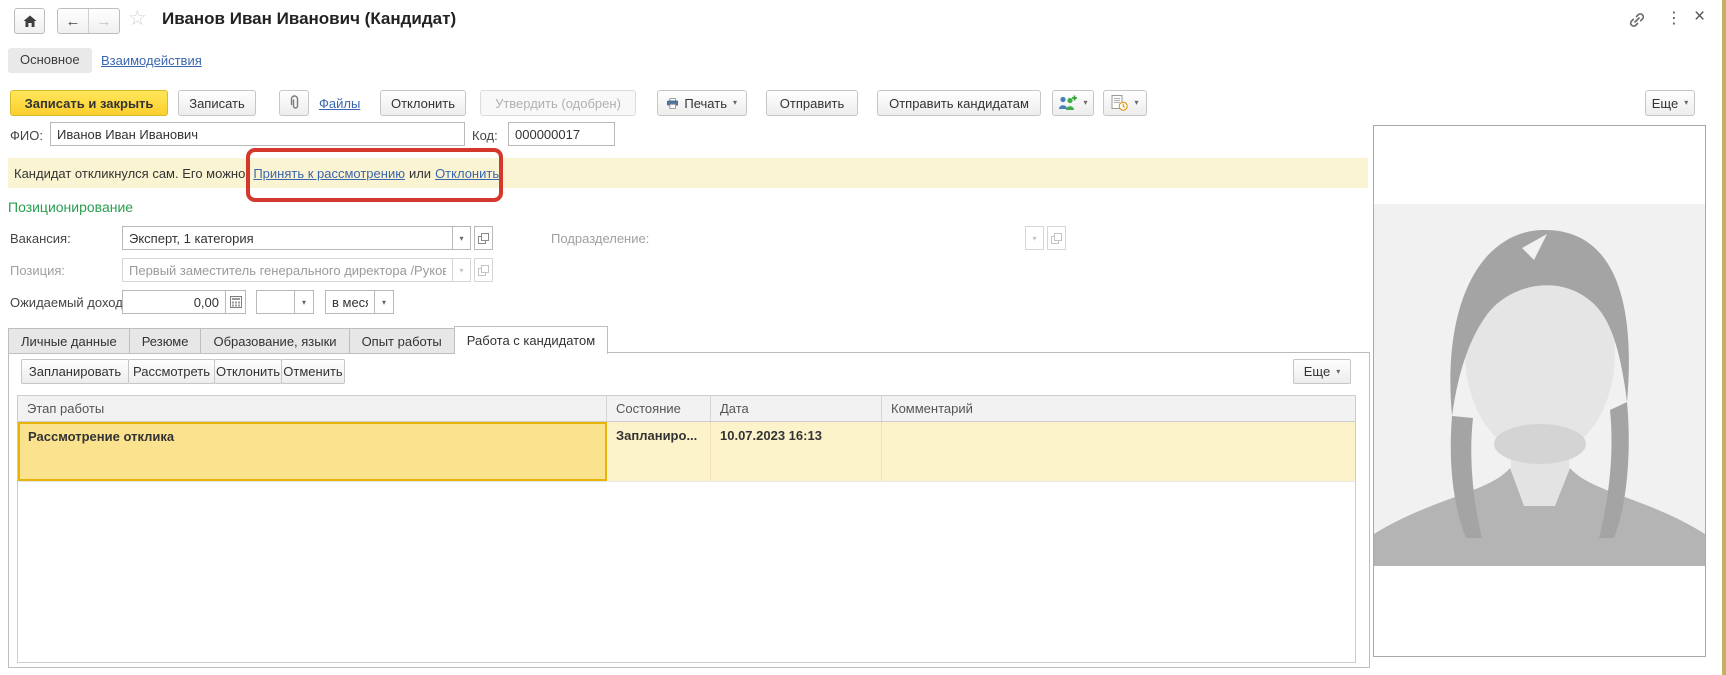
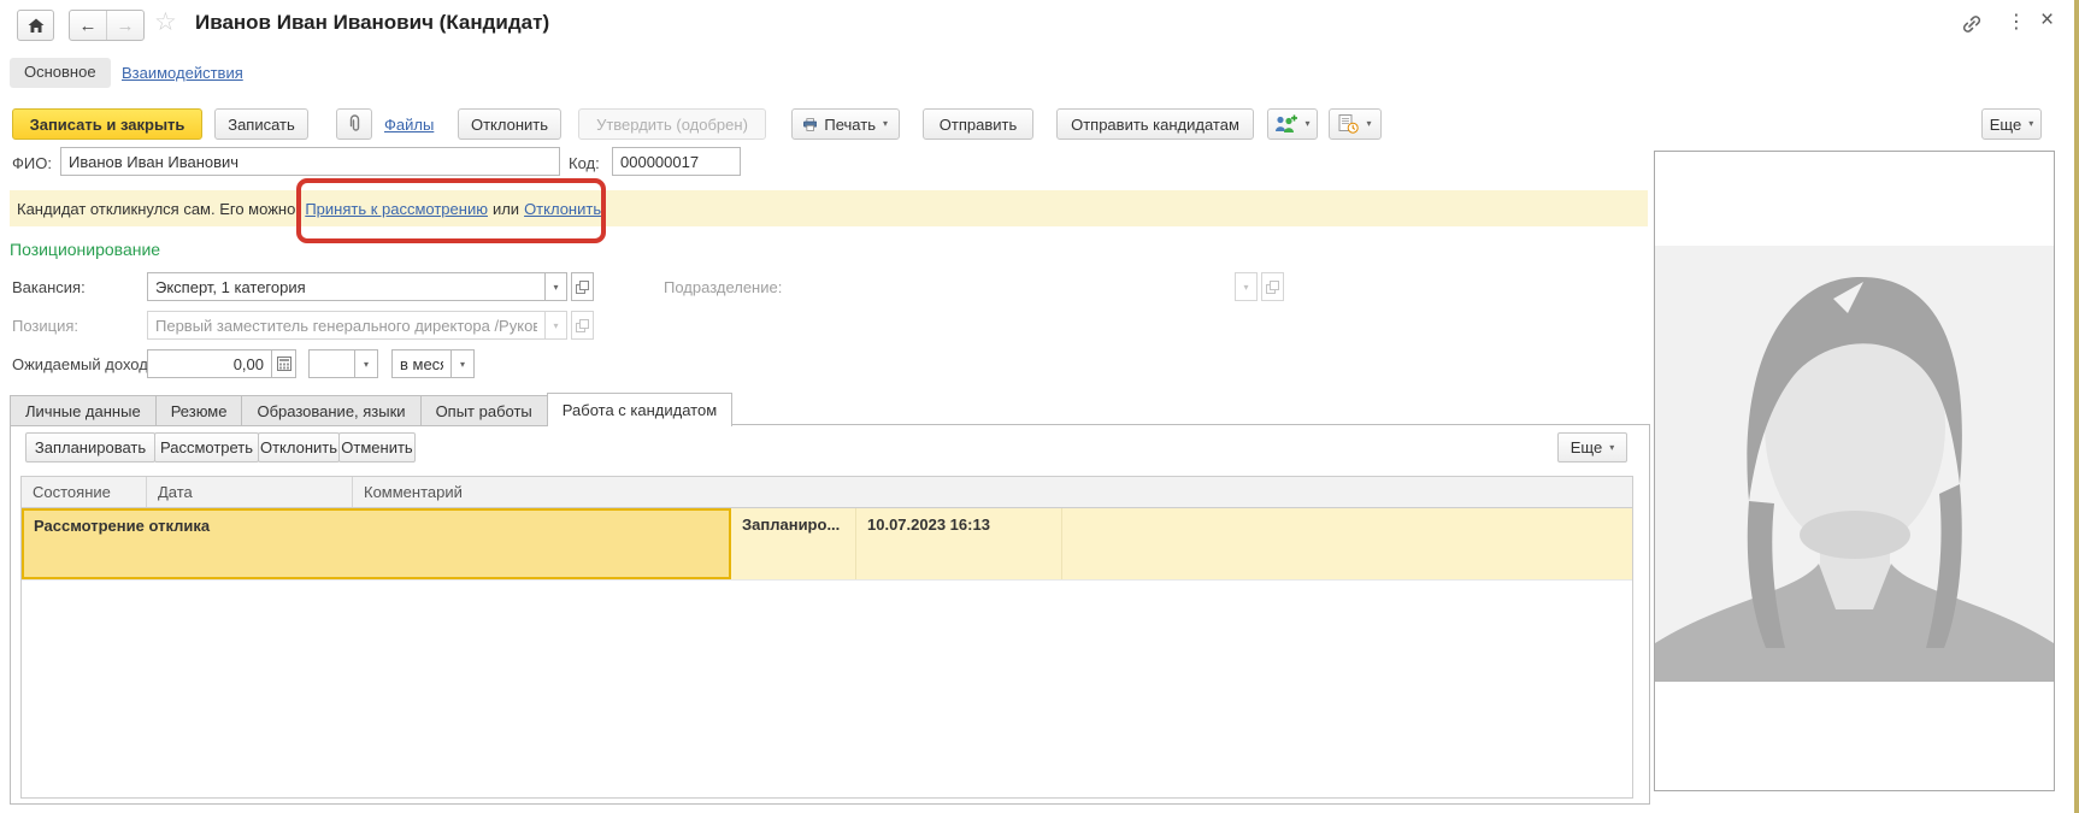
  ←
  →
  ☆
  Иванов Иван Иванович (Кандидат)
  ⋮
  ×
  Основное
  Взаимодействия
  Записать и закрыть
  Записать
  Файлы
  Отклонить
  Утвердить (одобрен)
  Печать
  ▾
  Отправить
  Отправить кандидатам
  ▾
  ▾
  Еще
  ▾
  ФИО:
  Иванов Иван Иванович
  Код:
  000000017
  Кандидат откликнулся сам. Его можно
  Принять к рассмотрению
  или
  Отклонить
  Позиционирование
  Вакансия:
  Эксперт, 1 категория
  ▾
  Подразделение:
  ▾
  Позиция:
  Первый заместитель генерального директора /Руков
  ▾
  Ожидаемый доход
  0,00
  ▾
  ▾
  Личные данные
  Резюме
  Образование, языки
  Опыт работы
  Работа с кандидатом
  Запланировать
  Рассмотреть
  Отклонить
  Отменить
  Еще
  ▾
- Этап работы
  Состояние
  Дата
  Комментарий
  Рассмотрение отклика
  Запланиро...
  10.07.2023 16:13
